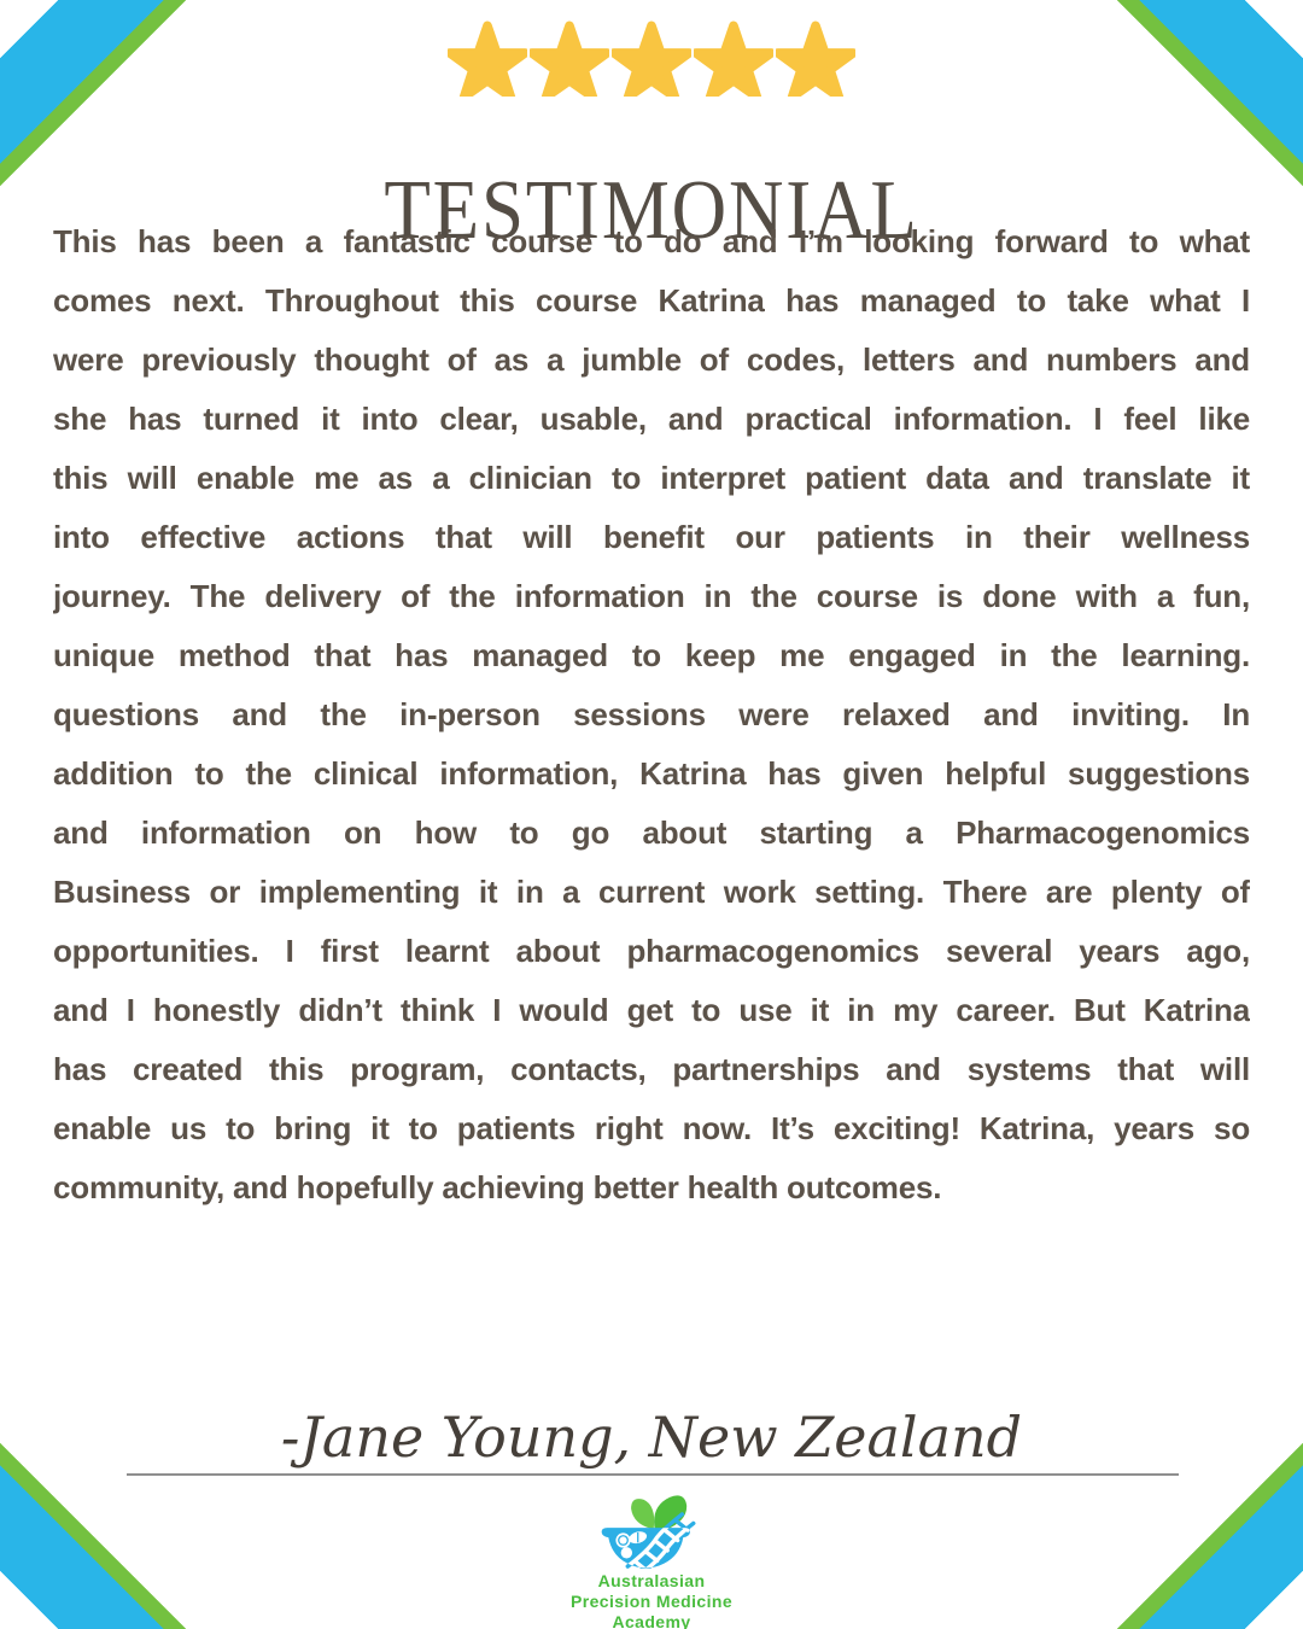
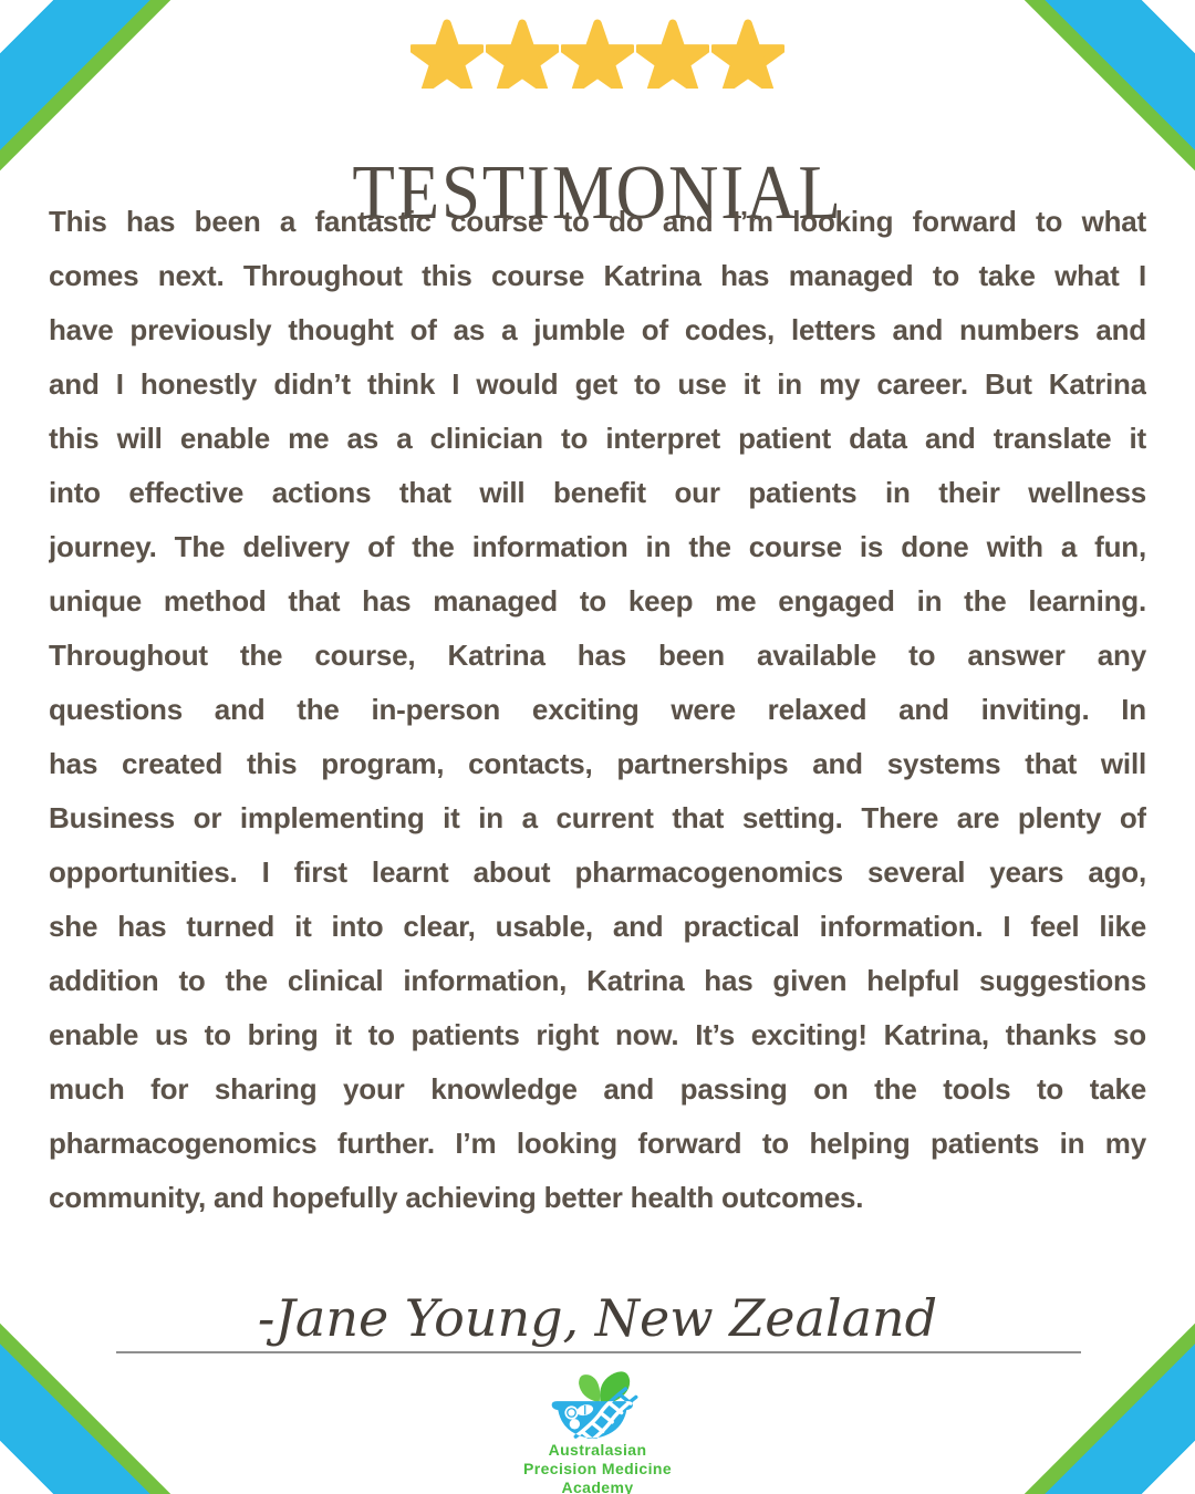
  TESTIMONIAL
  This has been a fantastic course to do and I’m looking forward to what
  comes next. Throughout this course Katrina has managed to take what I
- were previously thought of as a jumble of codes, letters and numbers and
+ have previously thought of as a jumble of codes, letters and numbers and
- she has turned it into clear, usable, and practical information. I feel like
+ and I honestly didn’t think I would get to use it in my career. But Katrina
  this will enable me as a clinician to interpret patient data and translate it
  into effective actions that will benefit our patients in their wellness
  journey. The delivery of the information in the course is done with a fun,
  unique method that has managed to keep me engaged in the learning.
+ Throughout the course, Katrina has been available to answer any
- questions and the in-person sessions were relaxed and inviting. In
+ questions and the in-person exciting were relaxed and inviting. In
- addition to the clinical information, Katrina has given helpful suggestions
+ has created this program, contacts, partnerships and systems that will
- and information on how to go about starting a Pharmacogenomics
- Business or implementing it in a current work setting. There are plenty of
+ Business or implementing it in a current that setting. There are plenty of
  opportunities. I first learnt about pharmacogenomics several years ago,
- and I honestly didn’t think I would get to use it in my career. But Katrina
+ she has turned it into clear, usable, and practical information. I feel like
- has created this program, contacts, partnerships and systems that will
+ addition to the clinical information, Katrina has given helpful suggestions
- enable us to bring it to patients right now. It’s exciting! Katrina, years so
+ enable us to bring it to patients right now. It’s exciting! Katrina, thanks so
+ much for sharing your knowledge and passing on the tools to take
+ pharmacogenomics further. I’m looking forward to helping patients in my
  community, and hopefully achieving better health outcomes.
  -Jane Young, New Zealand
  Australasian
  Precision Medicine
  Academy
